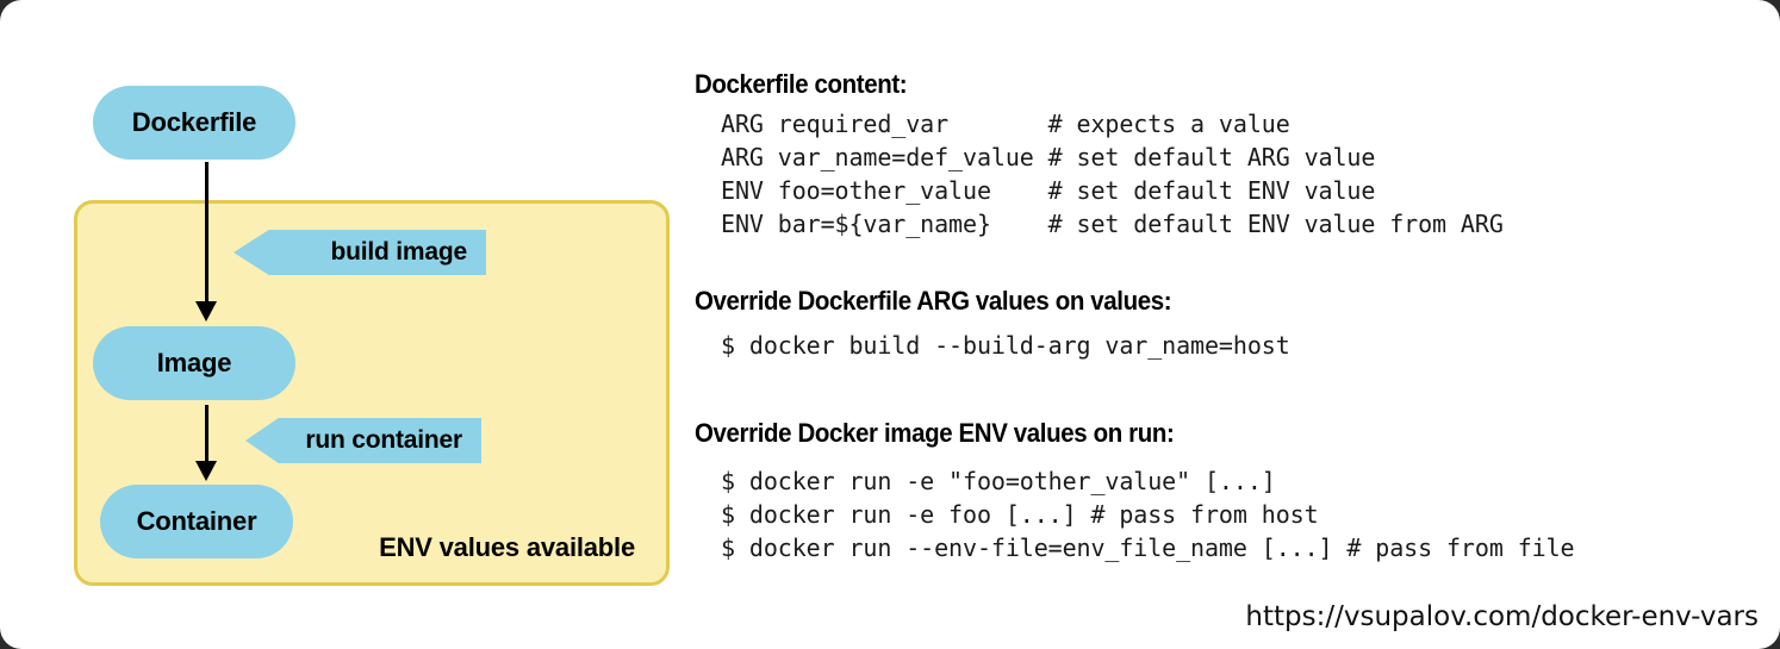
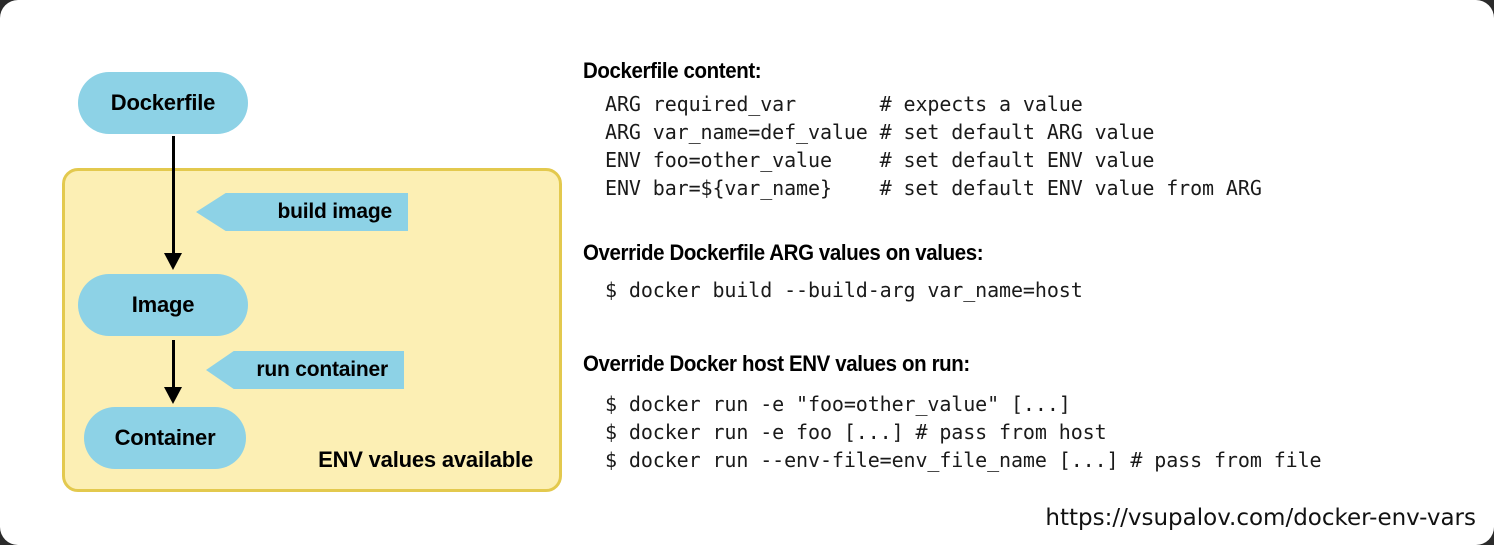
  ENV values available
  Dockerfile
  Image
  Container
  build image
  run container
  Dockerfile content:
  ARG required_var # expects a value
  ARG var_name=def_value # set default ARG value
  ENV foo=other_value # set default ENV value
  ENV bar=${var_name} # set default ENV value from ARG
  Override Dockerfile ARG values on values:
  $ docker build --build-arg var_name=host
- Override Docker image ENV values on run:
+ Override Docker host ENV values on run:
  $ docker run -e "foo=other_value" [...]
  $ docker run -e foo [...] # pass from host
  $ docker run --env-file=env_file_name [...] # pass from file
  https://vsupalov.com/docker-env-vars
